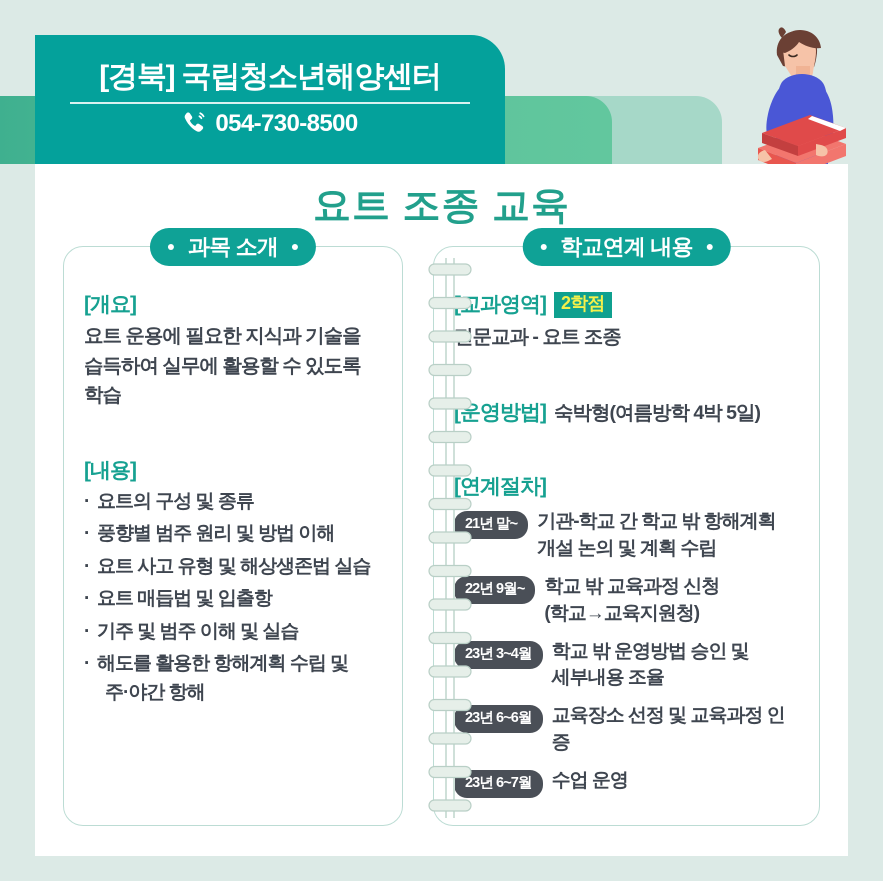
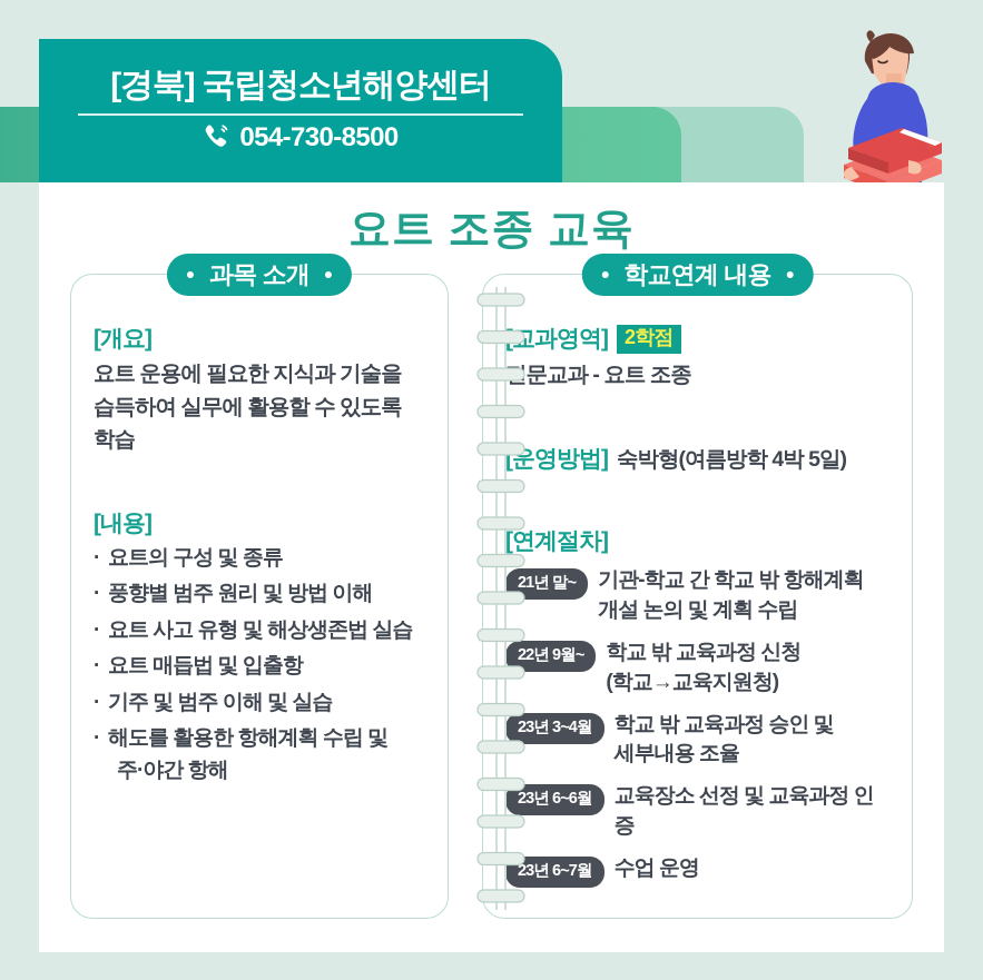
  [경북] 국립청소년해양센터
  054-730-8500
  요트 조종 교육
  과목 소개
  [개요]
  요트 운용에 필요한 지식과 기술을
  습득하여 실무에 활용할 수 있도록 학습
  [내용]
  ·
  요트의 구성 및 종류
  ·
  풍향별 범주 원리 및 방법 이해
  ·
  요트 사고 유형 및 해상생존법 실습
  ·
  요트 매듭법 및 입출항
  ·
  기주 및 범주 이해 및 실습
  ·
  해도를 활용한 항해계획 수립 및
  주·야간 항해
  학교연계 내용
  2학점
  문교과 - 요트 조종
  [운영방법]
  숙박형(여름방학 4박 5일)
  [연계절차]
  21년 말~
  기관-학교 간 학교 밖 항해계획
  개설 논의 및 계획 수립
  22년 9월~
  학교 밖 교육과정 신청
  (학교→교육지원청)
  23년 3~4월
- 학교 밖 운영방법 승인 및
+ 학교 밖 교육과정 승인 및
  세부내용 조율
  23년 6~6월
  교육장소 선정 및 교육과정 인증
  23년 6~7월
  수업 운영
